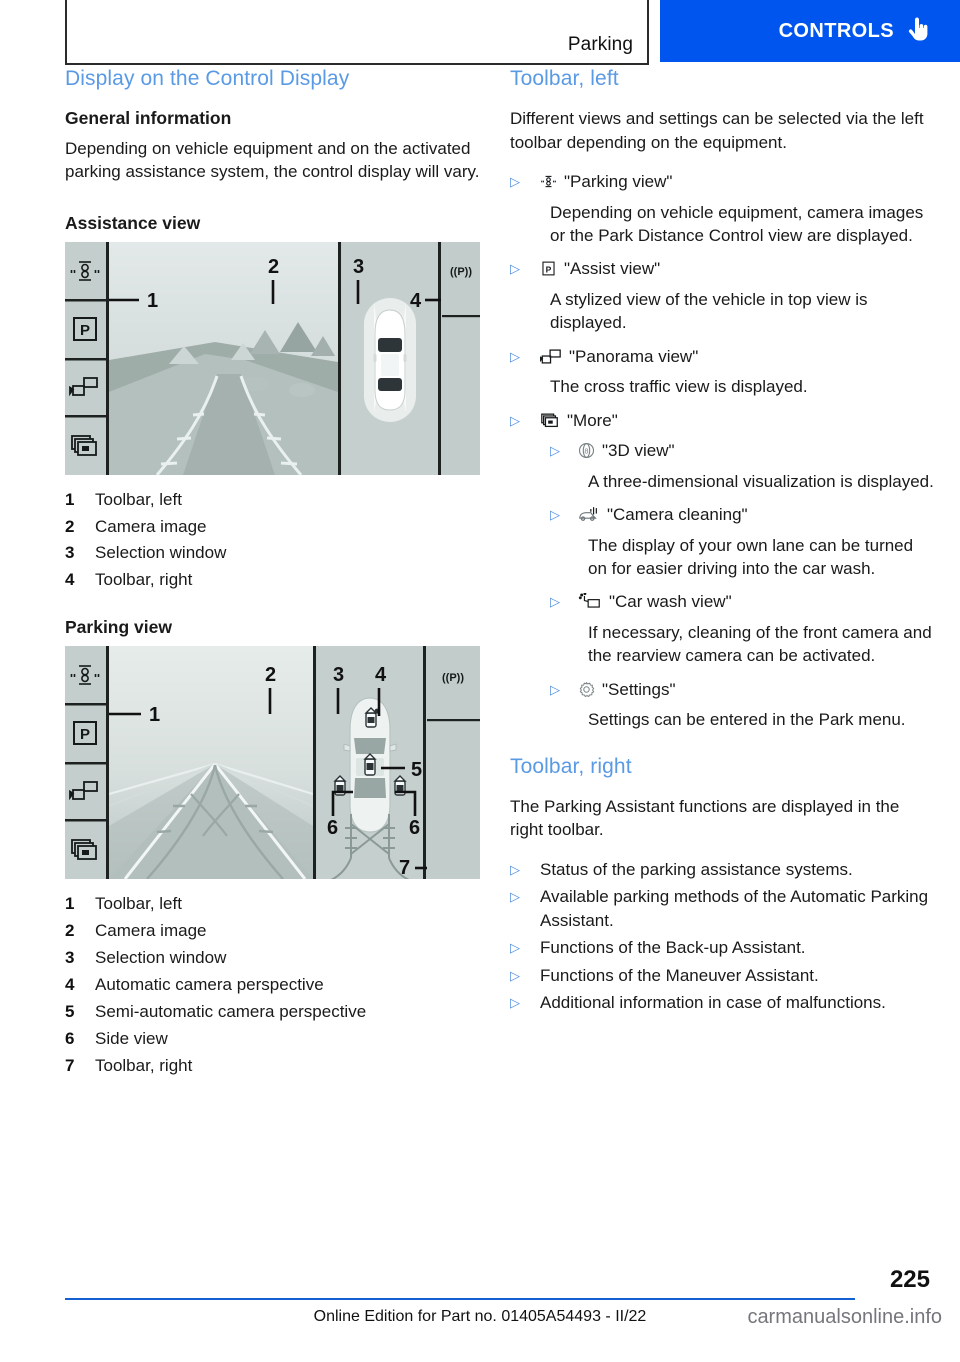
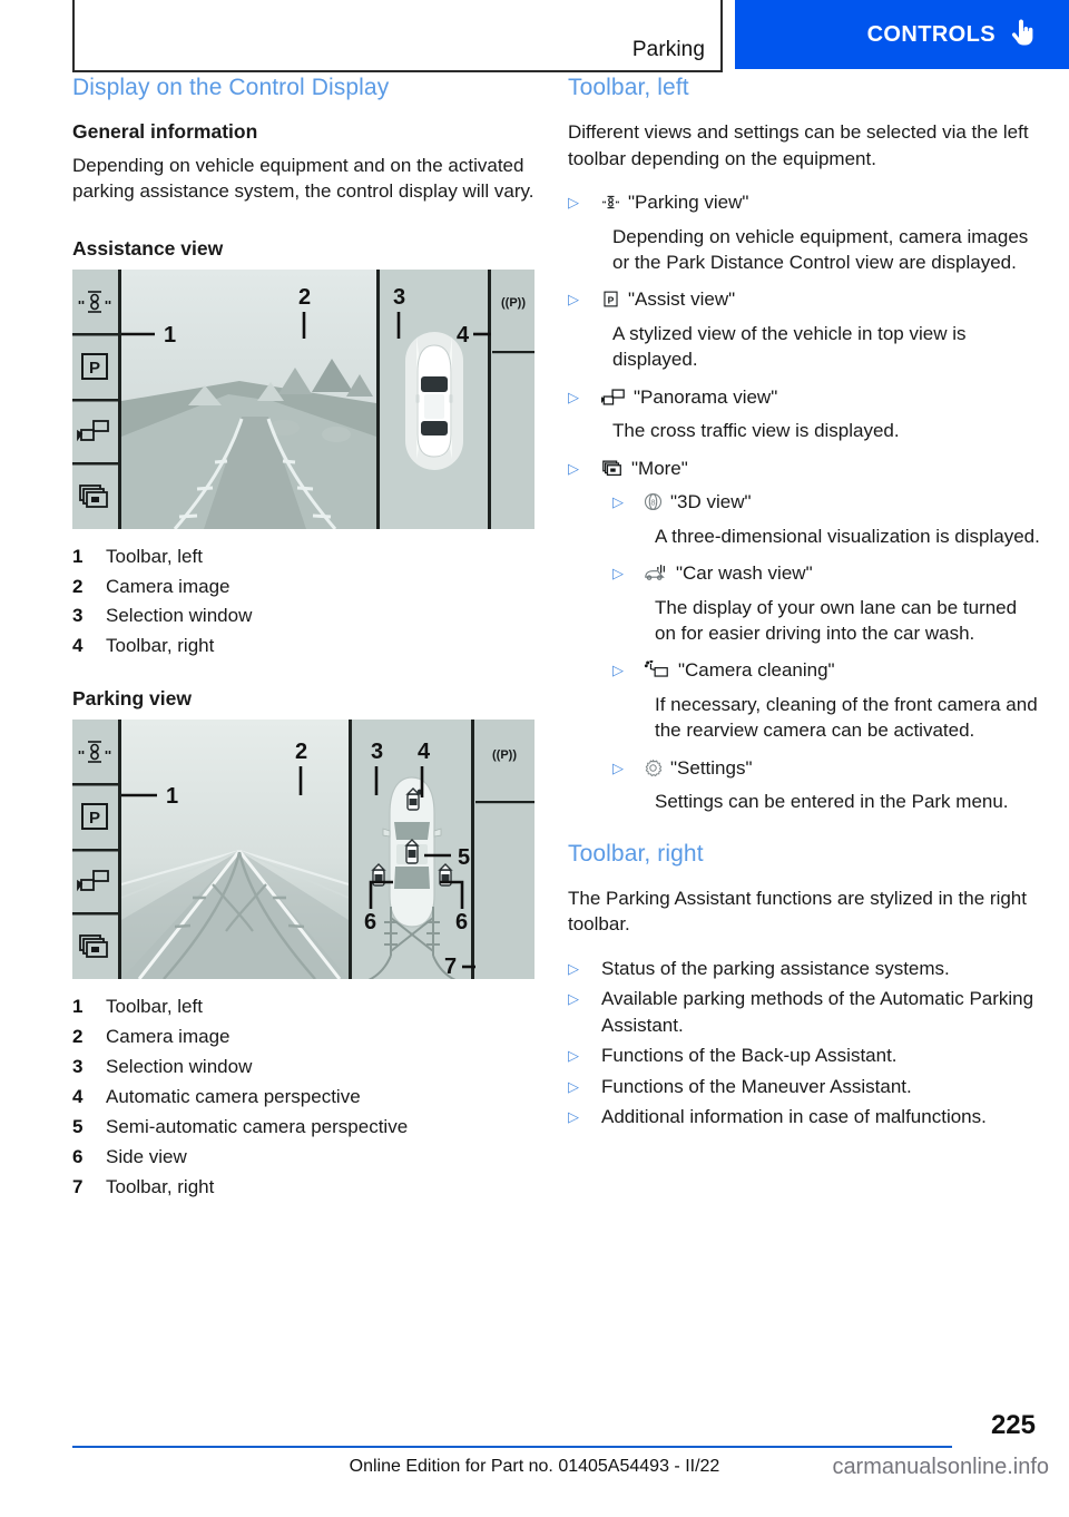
  Parking
  CONTROLS
  Display on the Control Display
  General information
  Depending on vehicle equipment and on the activated parking assistance system, the control display will vary.
  Assistance view
  P
  ((P))
  1
  2
  3
  4
  1
  Toolbar, left
  2
  Camera image
  3
  Selection window
  4
  Toolbar, right
  Parking view
  P
  ((P))
  1
  2
  3
  4
  5
  6
  6
  7
  1
  Toolbar, left
  2
  Camera image
  3
  Selection window
  4
  Automatic camera perspective
  5
  Semi-automatic camera perspective
  6
  Side view
  7
  Toolbar, right
  Toolbar, left
  Different views and settings can be selected via the left toolbar depending on the equipment.
  ▷
  "Parking view"
  Depending on vehicle equipment, camera images or the Park Distance Control view are displayed.
  ▷
  P
  "Assist view"
  A stylized view of the vehicle in top view is displayed.
  ▷
  "Panorama view"
  The cross traffic view is displayed.
  ▷
  "More"
  ▷
  8
  "3D view"
  A three-dimensional visualization is displayed.
  ▷
- "Camera cleaning"
+ "Car wash view"
  The display of your own lane can be turned on for easier driving into the car wash.
  ▷
- "Car wash view"
+ "Camera cleaning"
  If necessary, cleaning of the front camera and the rearview camera can be activated.
  ▷
  "Settings"
  Settings can be entered in the Park menu.
  Toolbar, right
- The Parking Assistant functions are displayed in the right toolbar.
+ The Parking Assistant functions are stylized in the right toolbar.
  ▷
  Status of the parking assistance systems.
  ▷
  Available parking methods of the Automatic Parking Assistant.
  ▷
  Functions of the Back-up Assistant.
  ▷
  Functions of the Maneuver Assistant.
  ▷
  Additional information in case of malfunctions.
  225
  Online Edition for Part no. 01405A54493 - II/22
  carmanualsonline.info
